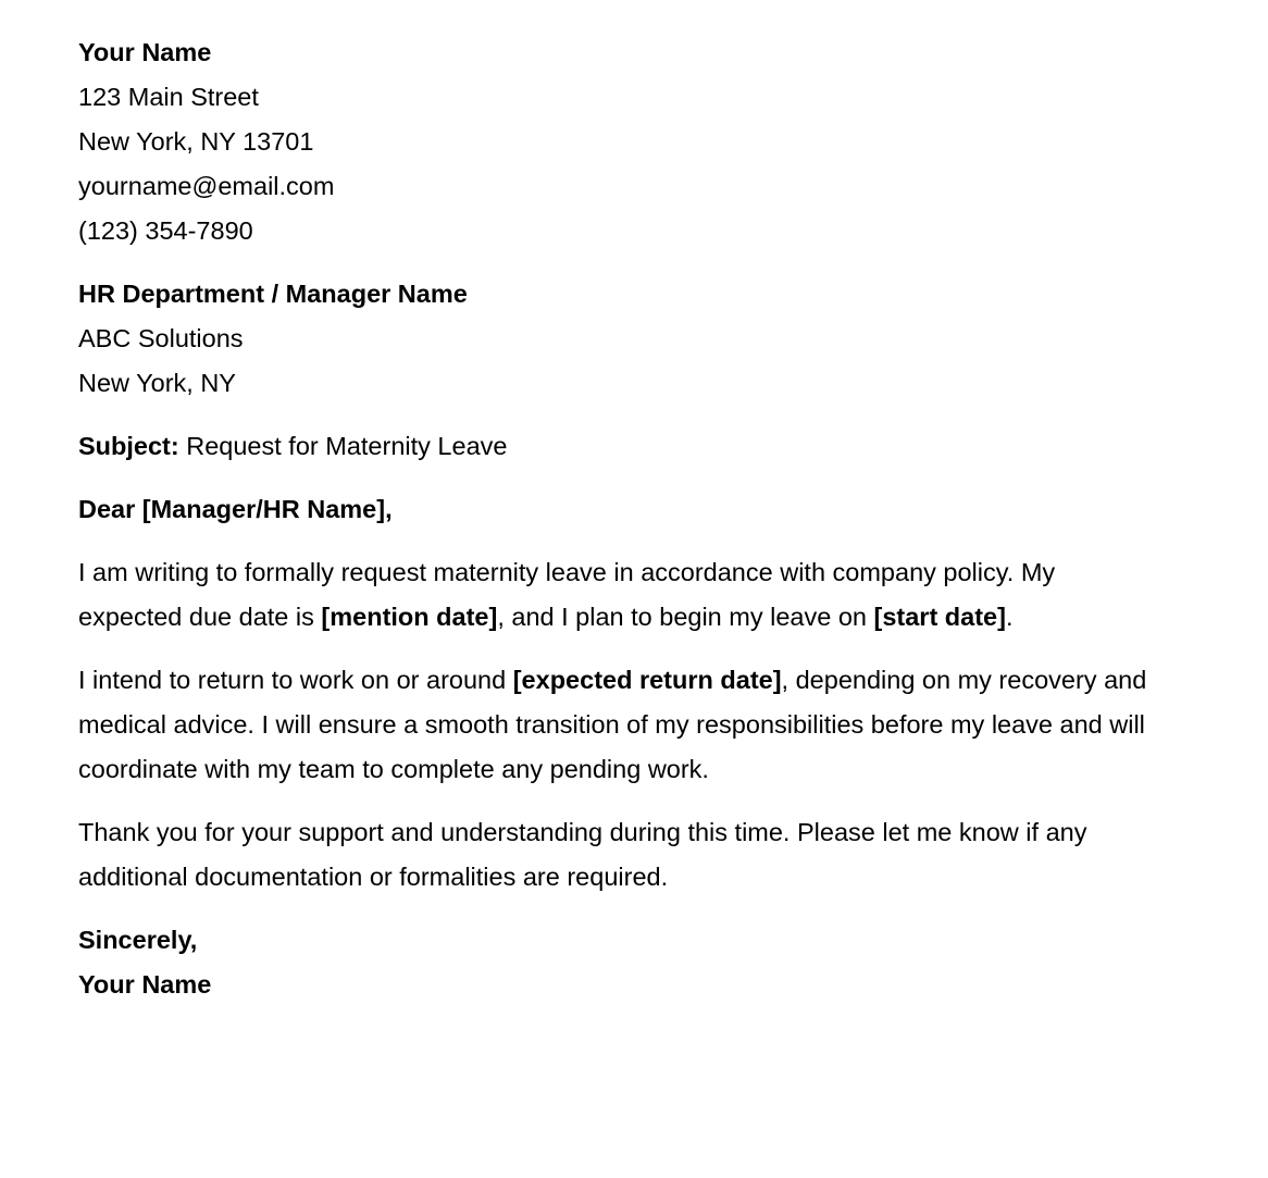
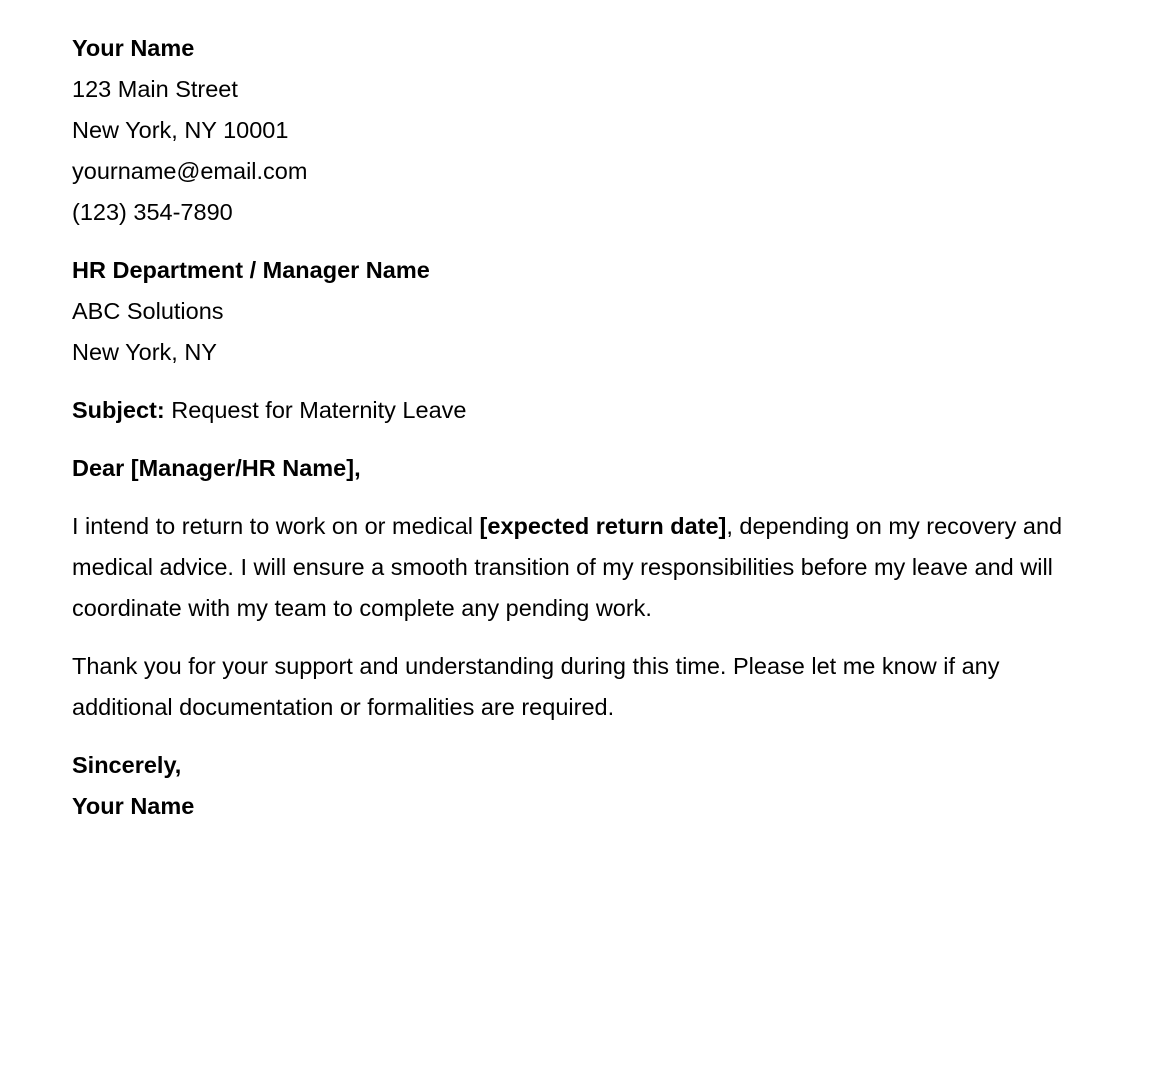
  Your Name
  123 Main Street
- New York, NY 13701
+ New York, NY 10001
  yourname@email.com
  (123) 354-7890
  HR Department / Manager Name
  ABC Solutions
  New York, NY
  Subject: Request for Maternity Leave
  Dear [Manager/HR Name],
- I am writing to formally request maternity leave in accordance with company policy. My expected due date is [mention date], and I plan to begin my leave on [start date].
- I intend to return to work on or around [expected return date], depending on my recovery and medical advice. I will ensure a smooth transition of my responsibilities before my leave and will coordinate with my team to complete any pending work.
+ I intend to return to work on or medical [expected return date], depending on my recovery and medical advice. I will ensure a smooth transition of my responsibilities before my leave and will coordinate with my team to complete any pending work.
  Thank you for your support and understanding during this time. Please let me know if any additional documentation or formalities are required.
  Sincerely,
  Your Name
